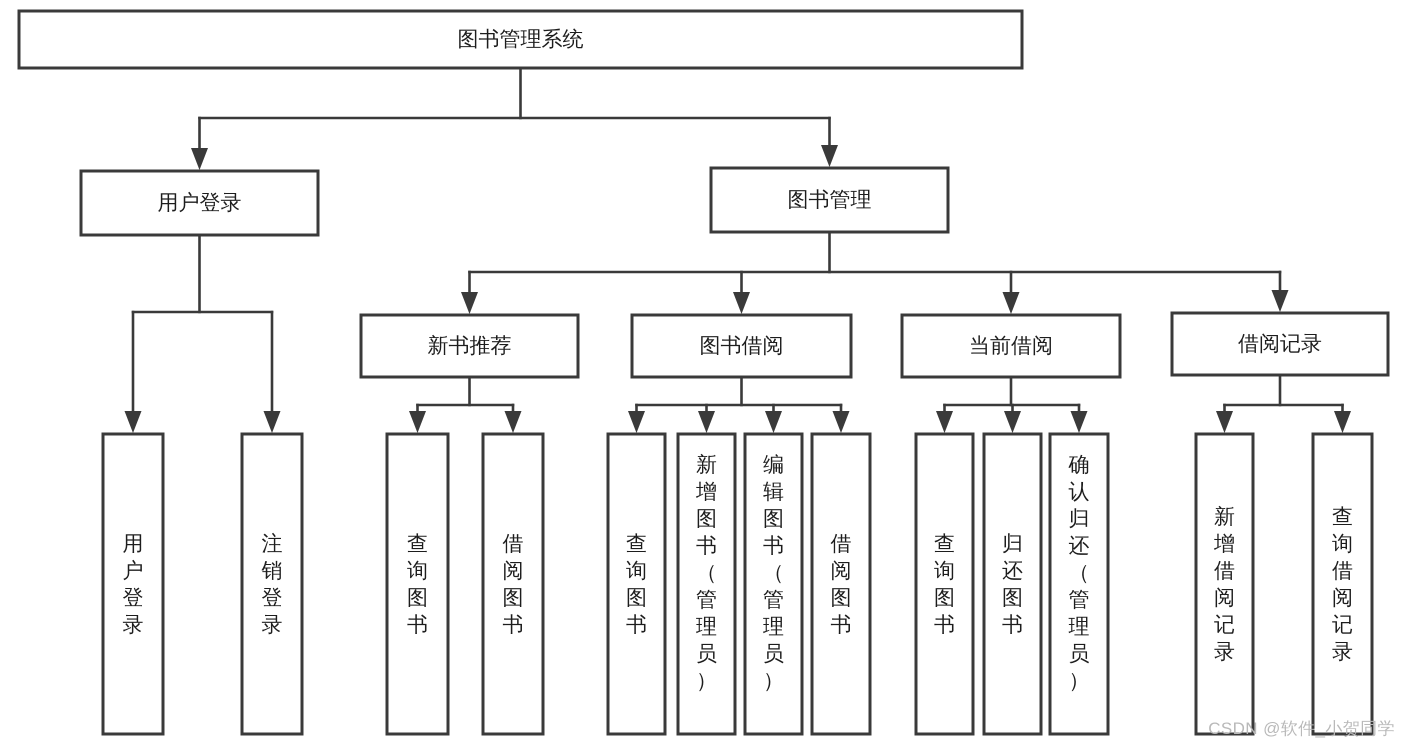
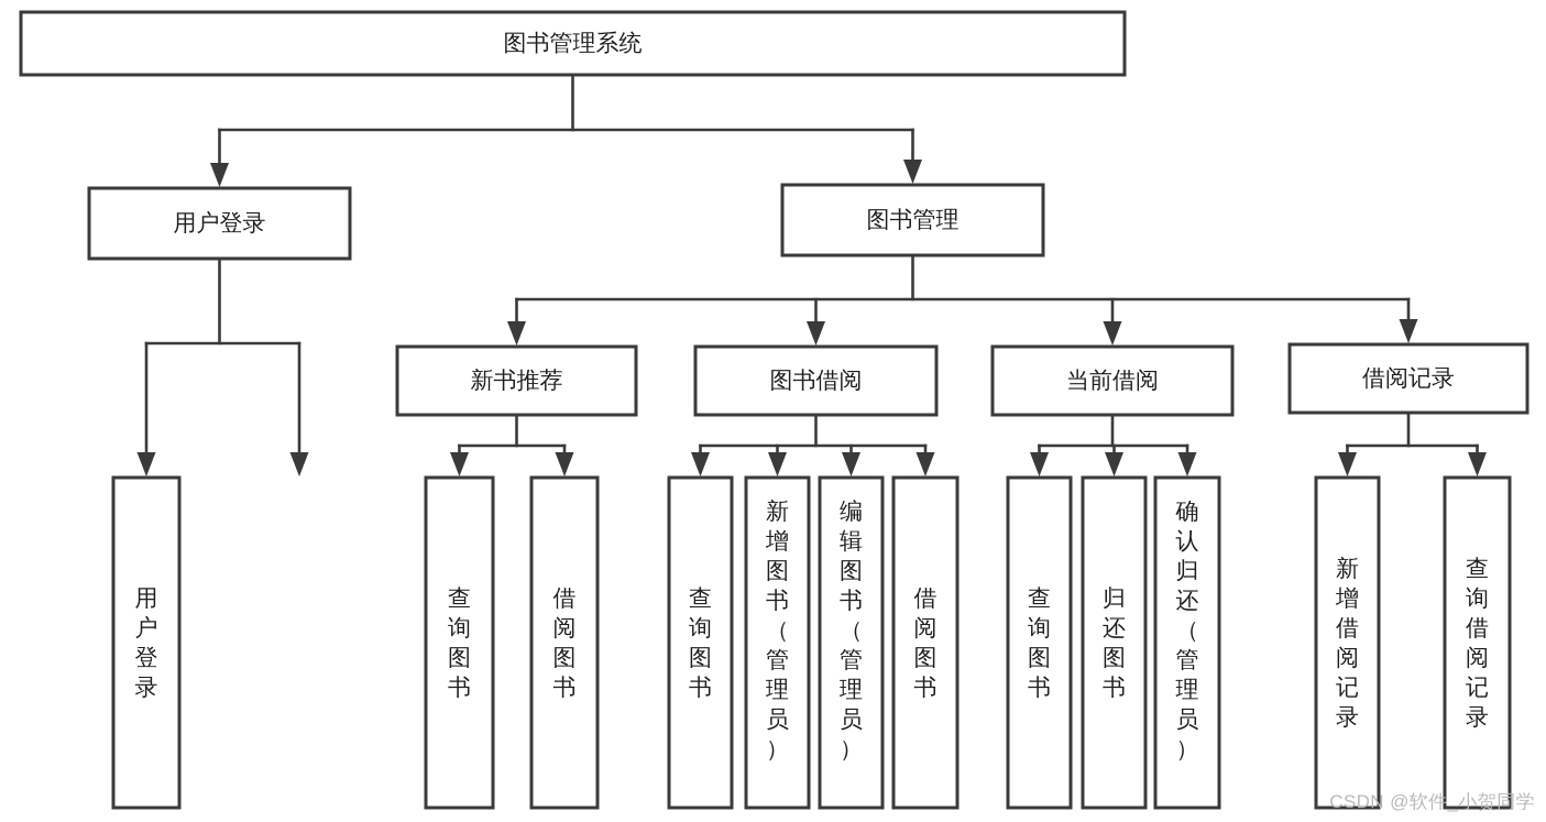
  图书管理系统
  用户登录
  图书管理
  新书推荐
  图书借阅
  当前借阅
  借阅记录
  用户登录
- 注销登录
  查询图书
  借阅图书
  查询图书
  新增图书（管理员）
  编辑图书（管理员）
  借阅图书
  查询图书
  归还图书
  确认归还（管理员）
  新增借阅记录
  查询借阅记录
  CSDN @软件_小贺同学
